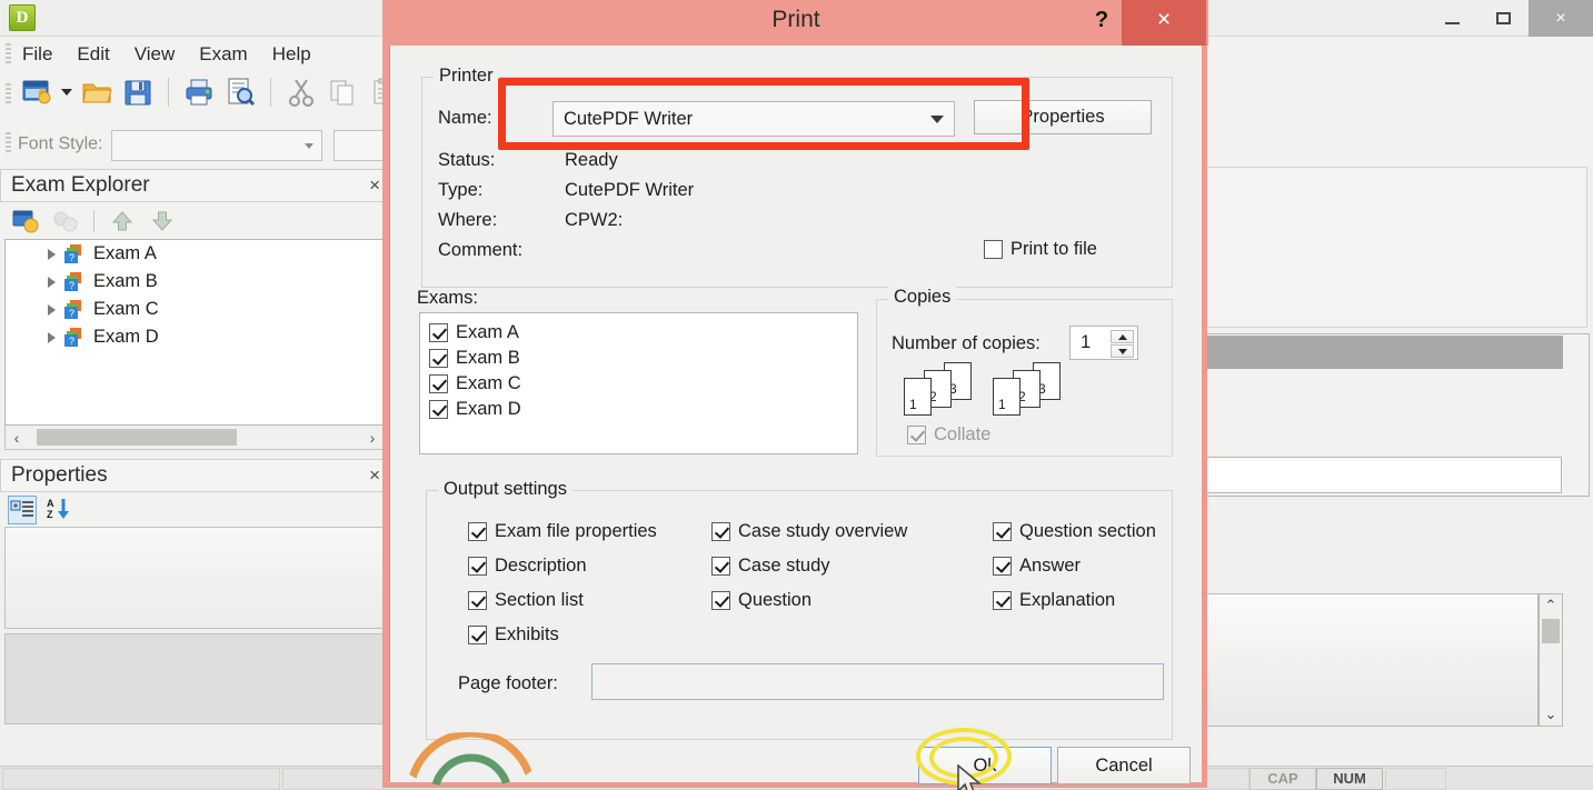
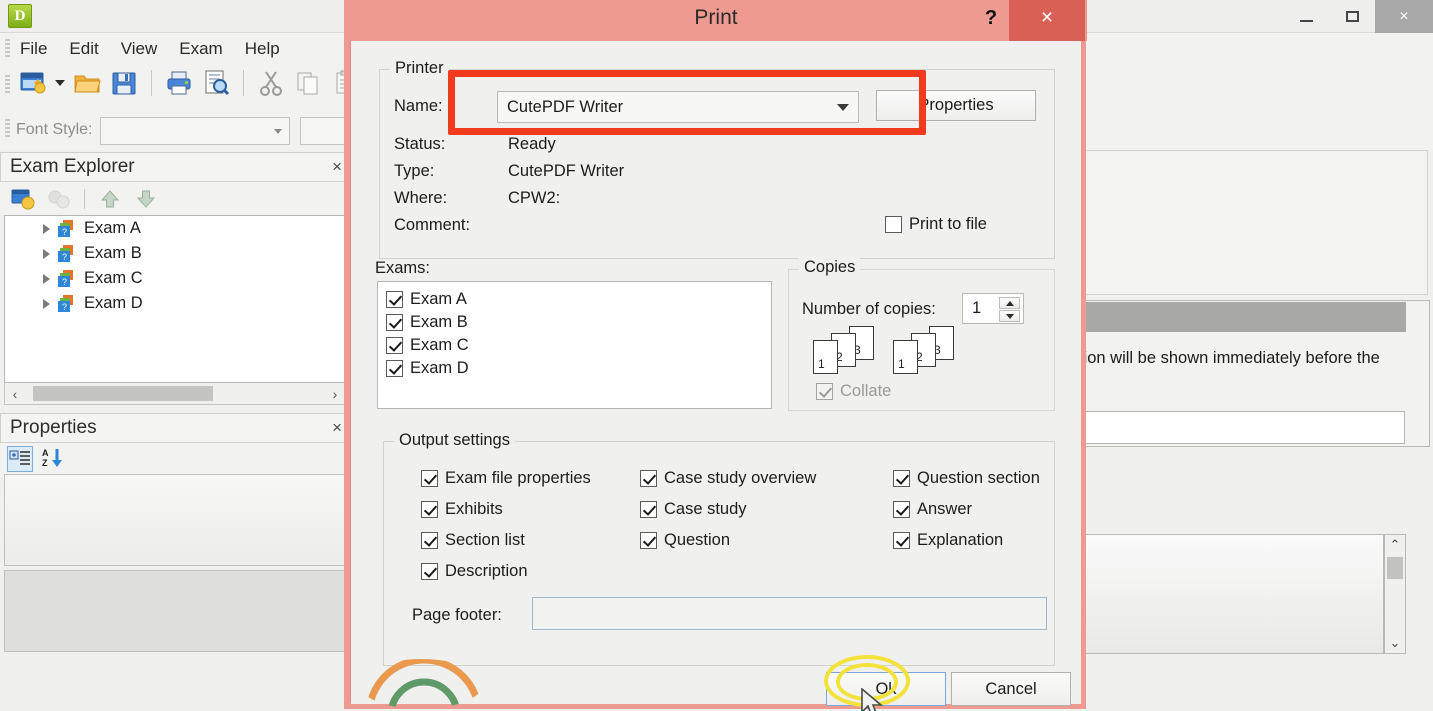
  D
  ×
  File
  Edit
  View
  Exam
  Help
  Font Style:
  Exam Explorer
  ×
  ?
  Exam A
  ?
  Exam B
  ?
  Exam C
  ?
  Exam D
  ‹
  ›
  Properties
  ×
  A
  Z
+ tion will be shown immediately before the
  ⌃
  ⌄
- CAP
- NUM
  Print
  ?
  ×
  Printer
  Name:
  CutePDF Writer
  Properties
  Status:
  Ready
  Type:
  CutePDF Writer
  Where:
  CPW2:
  Comment:
  Print to file
  Exams:
  Exam A
  Exam B
  Exam C
  Exam D
  Copies
  Number of copies:
  1
  3
  2
  1
  3
  2
  1
  Collate
  Output settings
  Exam file properties
- Description
+ Exhibits
  Section list
- Exhibits
+ Description
  Case study overview
  Case study
  Question
  Question section
  Answer
  Explanation
  Page footer:
  Ok
  Cancel
